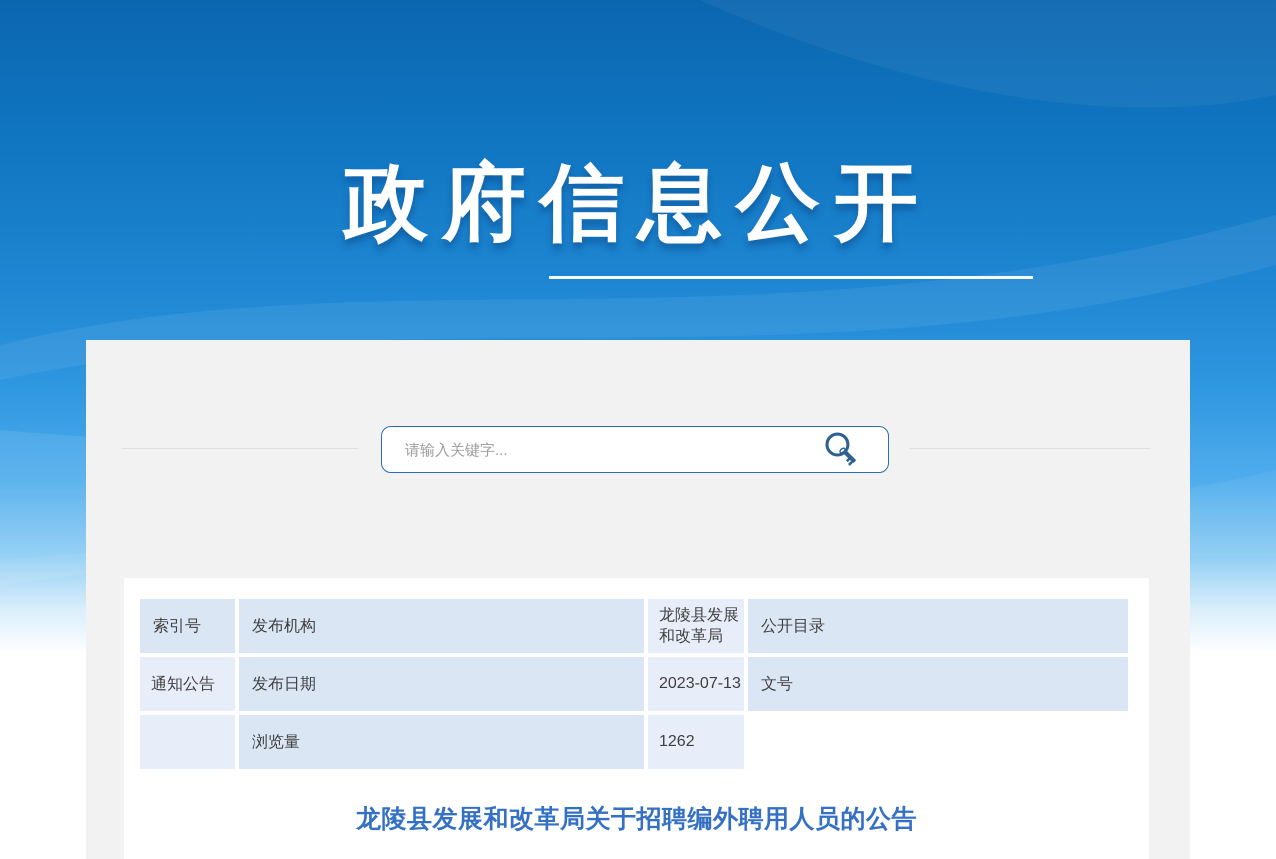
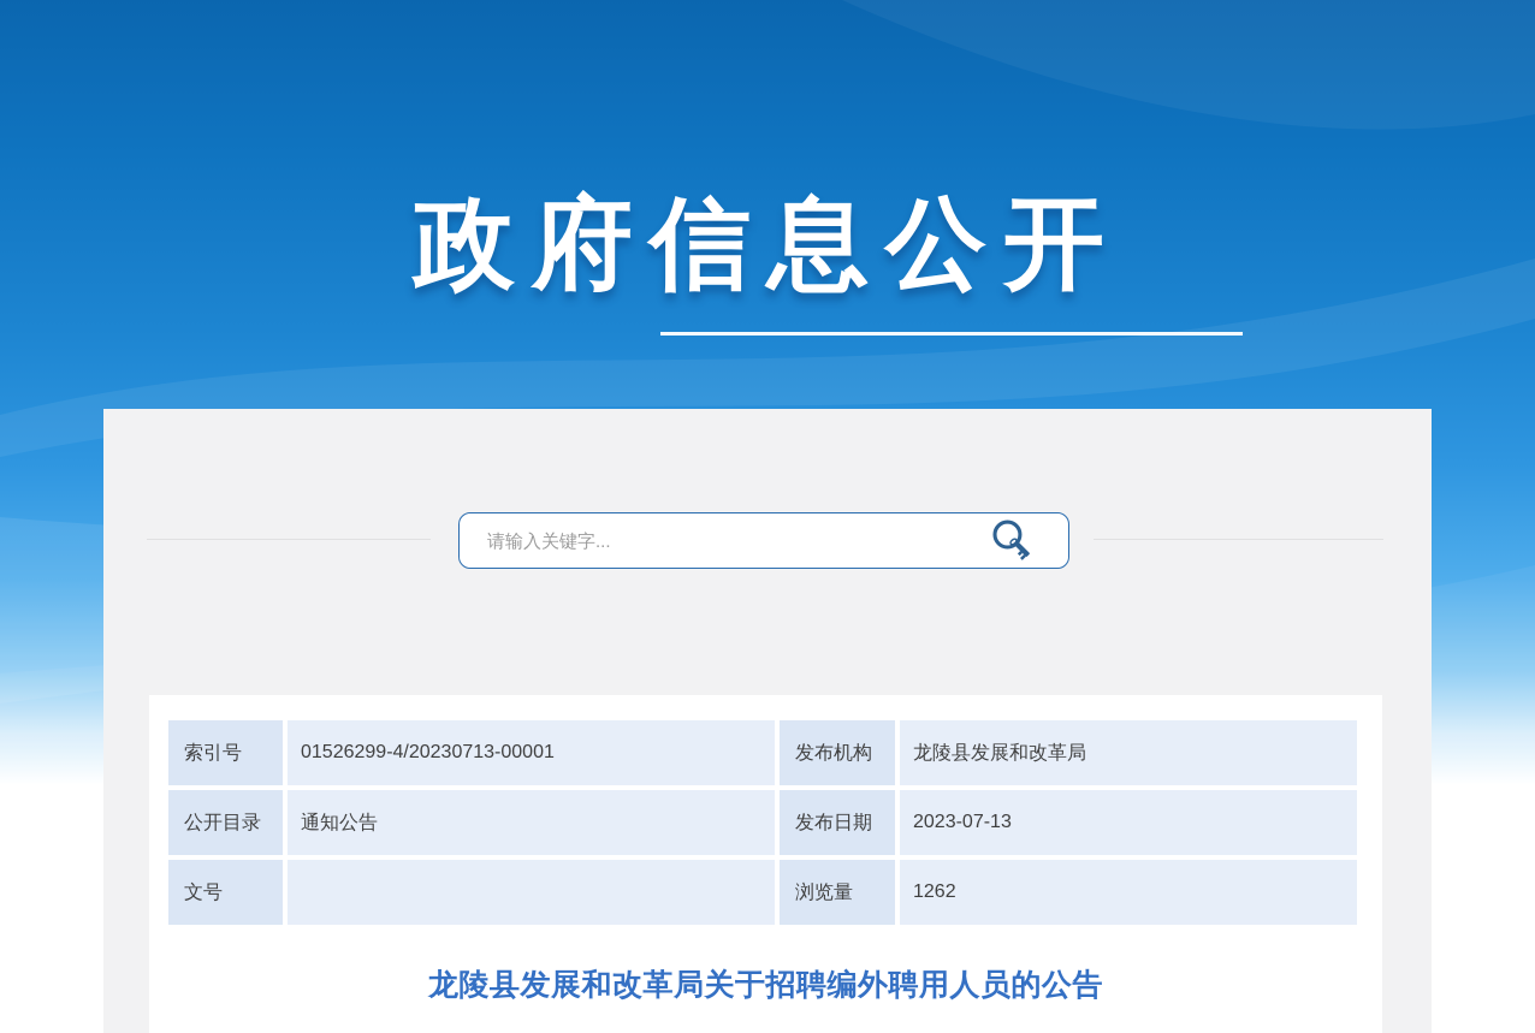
  政府信息公开
  请输入关键字...
  索引号
+ 01526299-4/20230713-00001
  发布机构
  龙陵县发展和改革局
  公开目录
  通知公告
  发布日期
  2023-07-13
  文号
  浏览量
  1262
  龙陵县发展和改革局关于招聘编外聘用人员的公告
